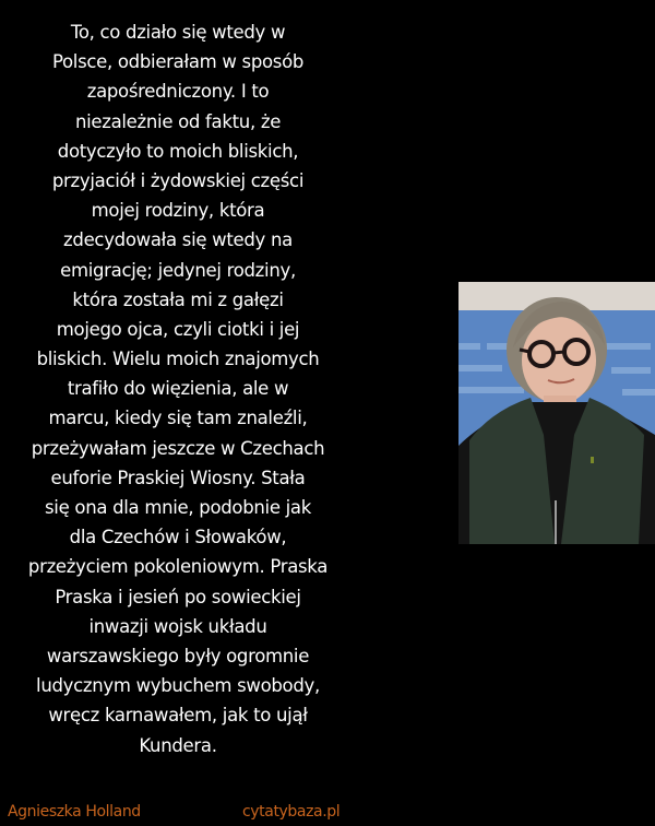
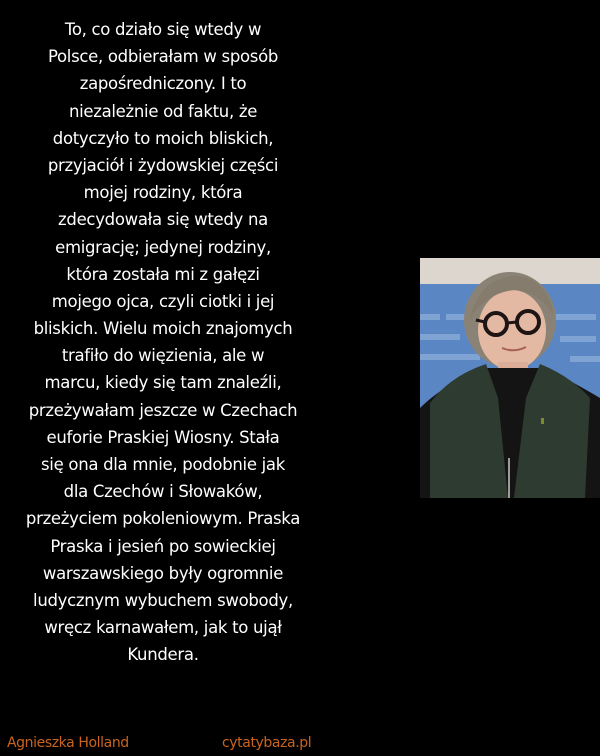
  To, co działo się wtedy w
  Polsce, odbierałam w sposób
  zapośredniczony. I to
  niezależnie od faktu, że
  dotyczyło to moich bliskich,
  przyjaciół i żydowskiej części
  mojej rodziny, która
  zdecydowała się wtedy na
  emigrację; jedynej rodziny,
  która została mi z gałęzi
  mojego ojca, czyli ciotki i jej
  bliskich. Wielu moich znajomych
  trafiło do więzienia, ale w
  marcu, kiedy się tam znaleźli,
  przeżywałam jeszcze w Czechach
  euforie Praskiej Wiosny. Stała
  się ona dla mnie, podobnie jak
  dla Czechów i Słowaków,
  przeżyciem pokoleniowym. Praska
  Praska i jesień po sowieckiej
- inwazji wojsk układu
  warszawskiego były ogromnie
  ludycznym wybuchem swobody,
  wręcz karnawałem, jak to ujął
  Kundera.
  Agnieszka Holland
  cytatybaza.pl
